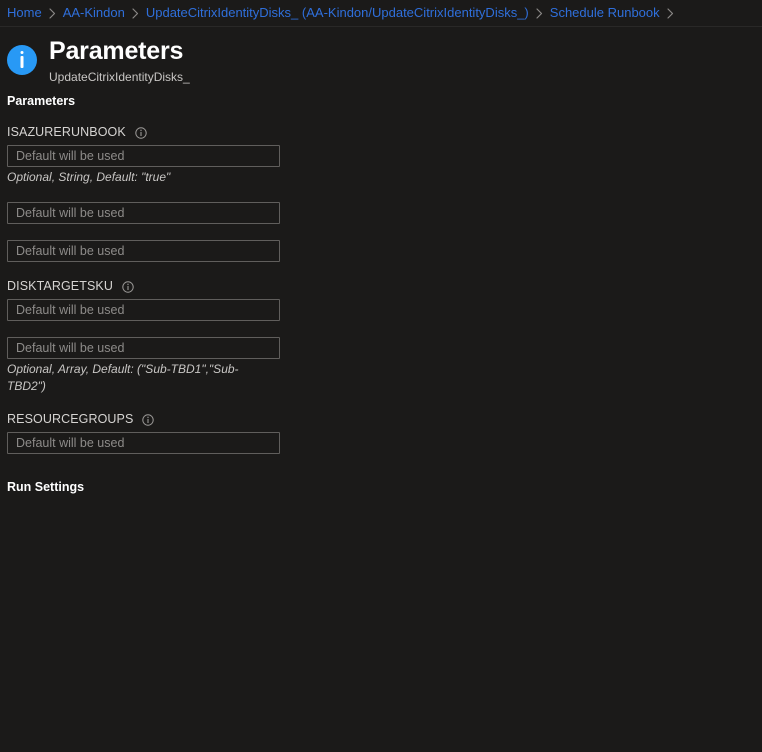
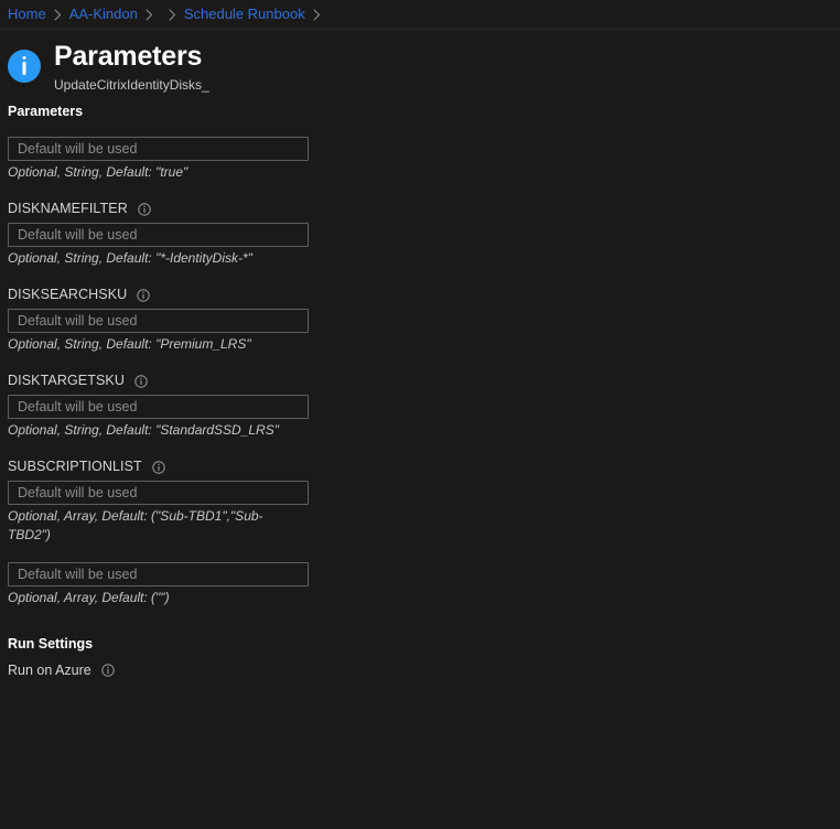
  Home
  AA-Kindon
- UpdateCitrixIdentityDisks_ (AA-Kindon/UpdateCitrixIdentityDisks_)
  Schedule Runbook
  Parameters
  UpdateCitrixIdentityDisks_
  Parameters
- ISAZURERUNBOOK
  Default will be used
  Optional, String, Default: "true"
+ DISKNAMEFILTER
  Default will be used
+ Optional, String, Default: "*-IdentityDisk-*"
+ DISKSEARCHSKU
  Default will be used
+ Optional, String, Default: "Premium_LRS"
  DISKTARGETSKU
  Default will be used
+ Optional, String, Default: "StandardSSD_LRS"
+ SUBSCRIPTIONLIST
  Default will be used
  Optional, Array, Default: ("Sub-TBD1","Sub-TBD2")
- RESOURCEGROUPS
  Default will be used
+ Optional, Array, Default: ("")
  Run Settings
+ Run on Azure
